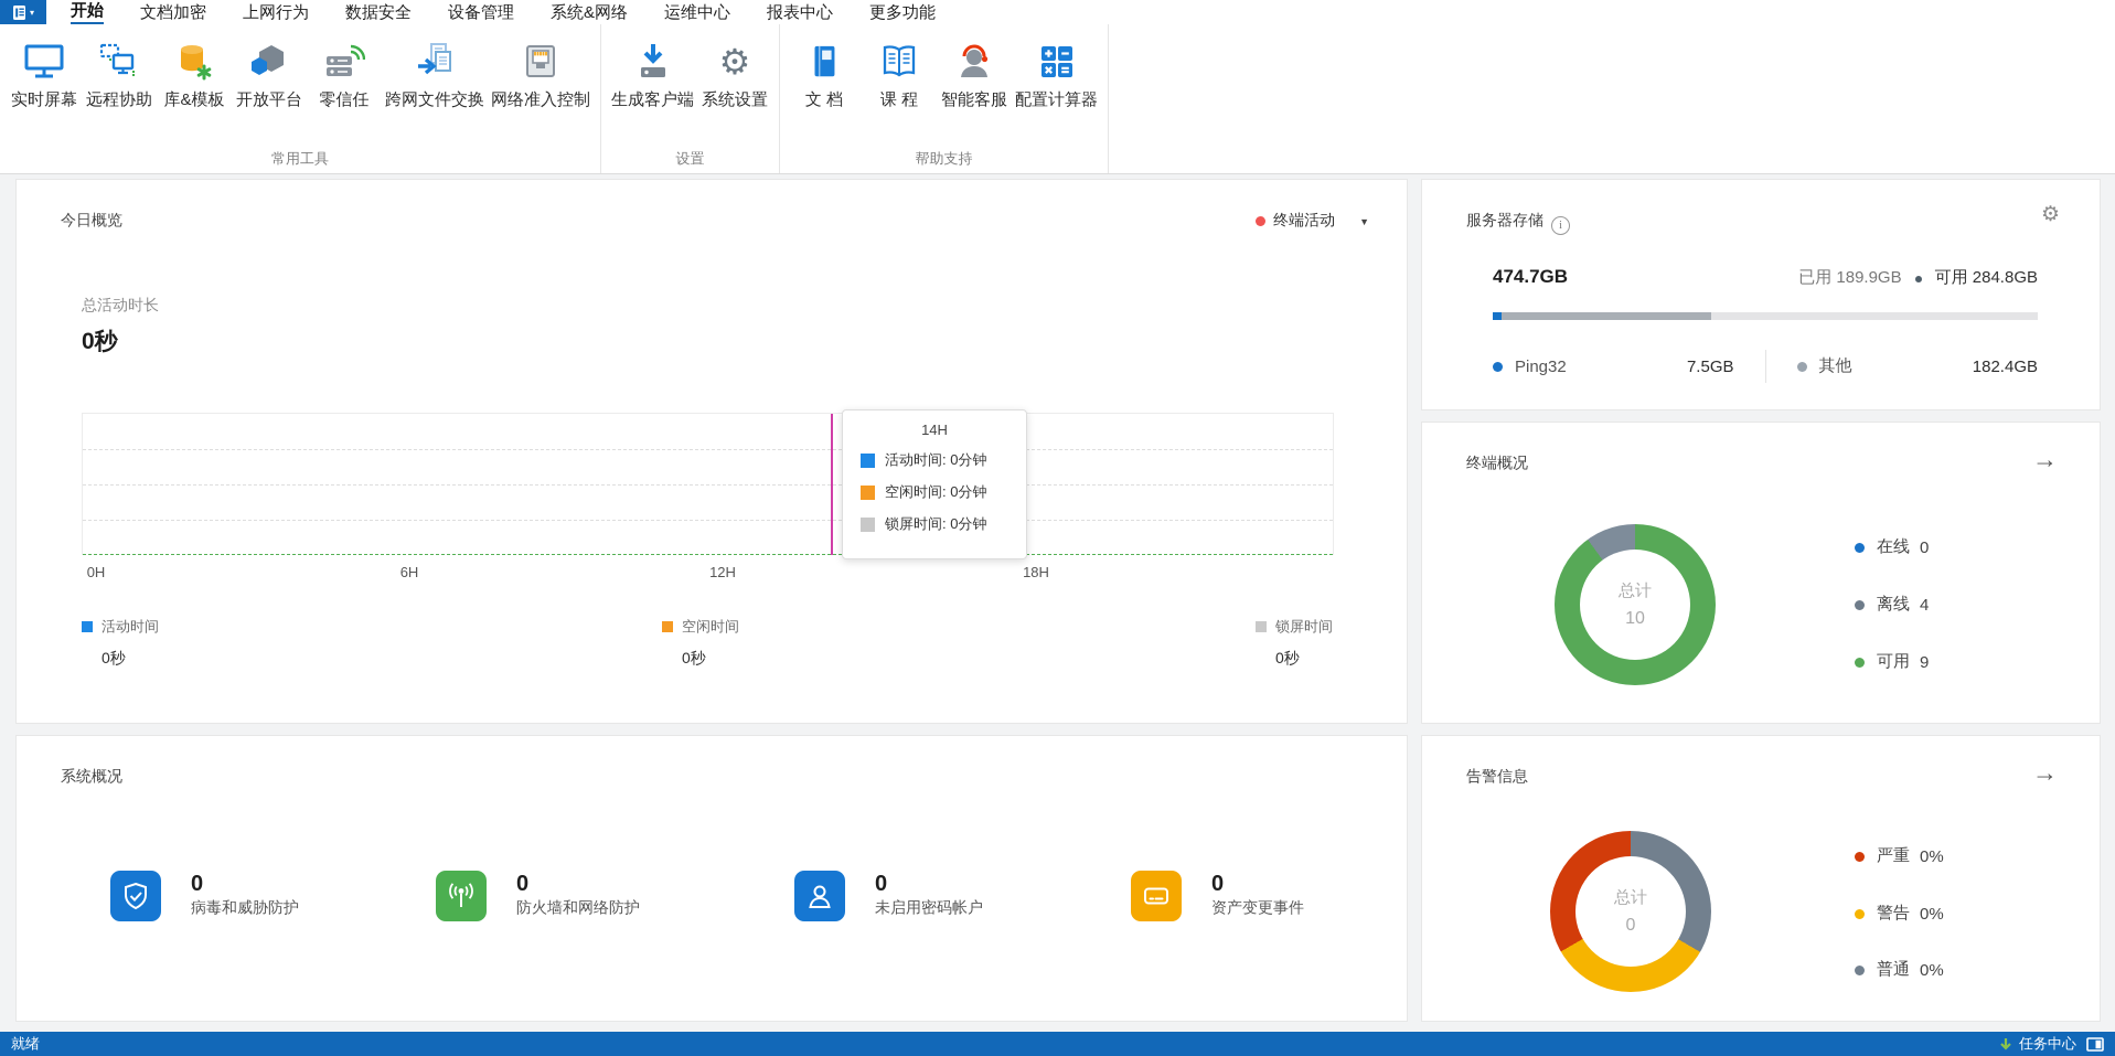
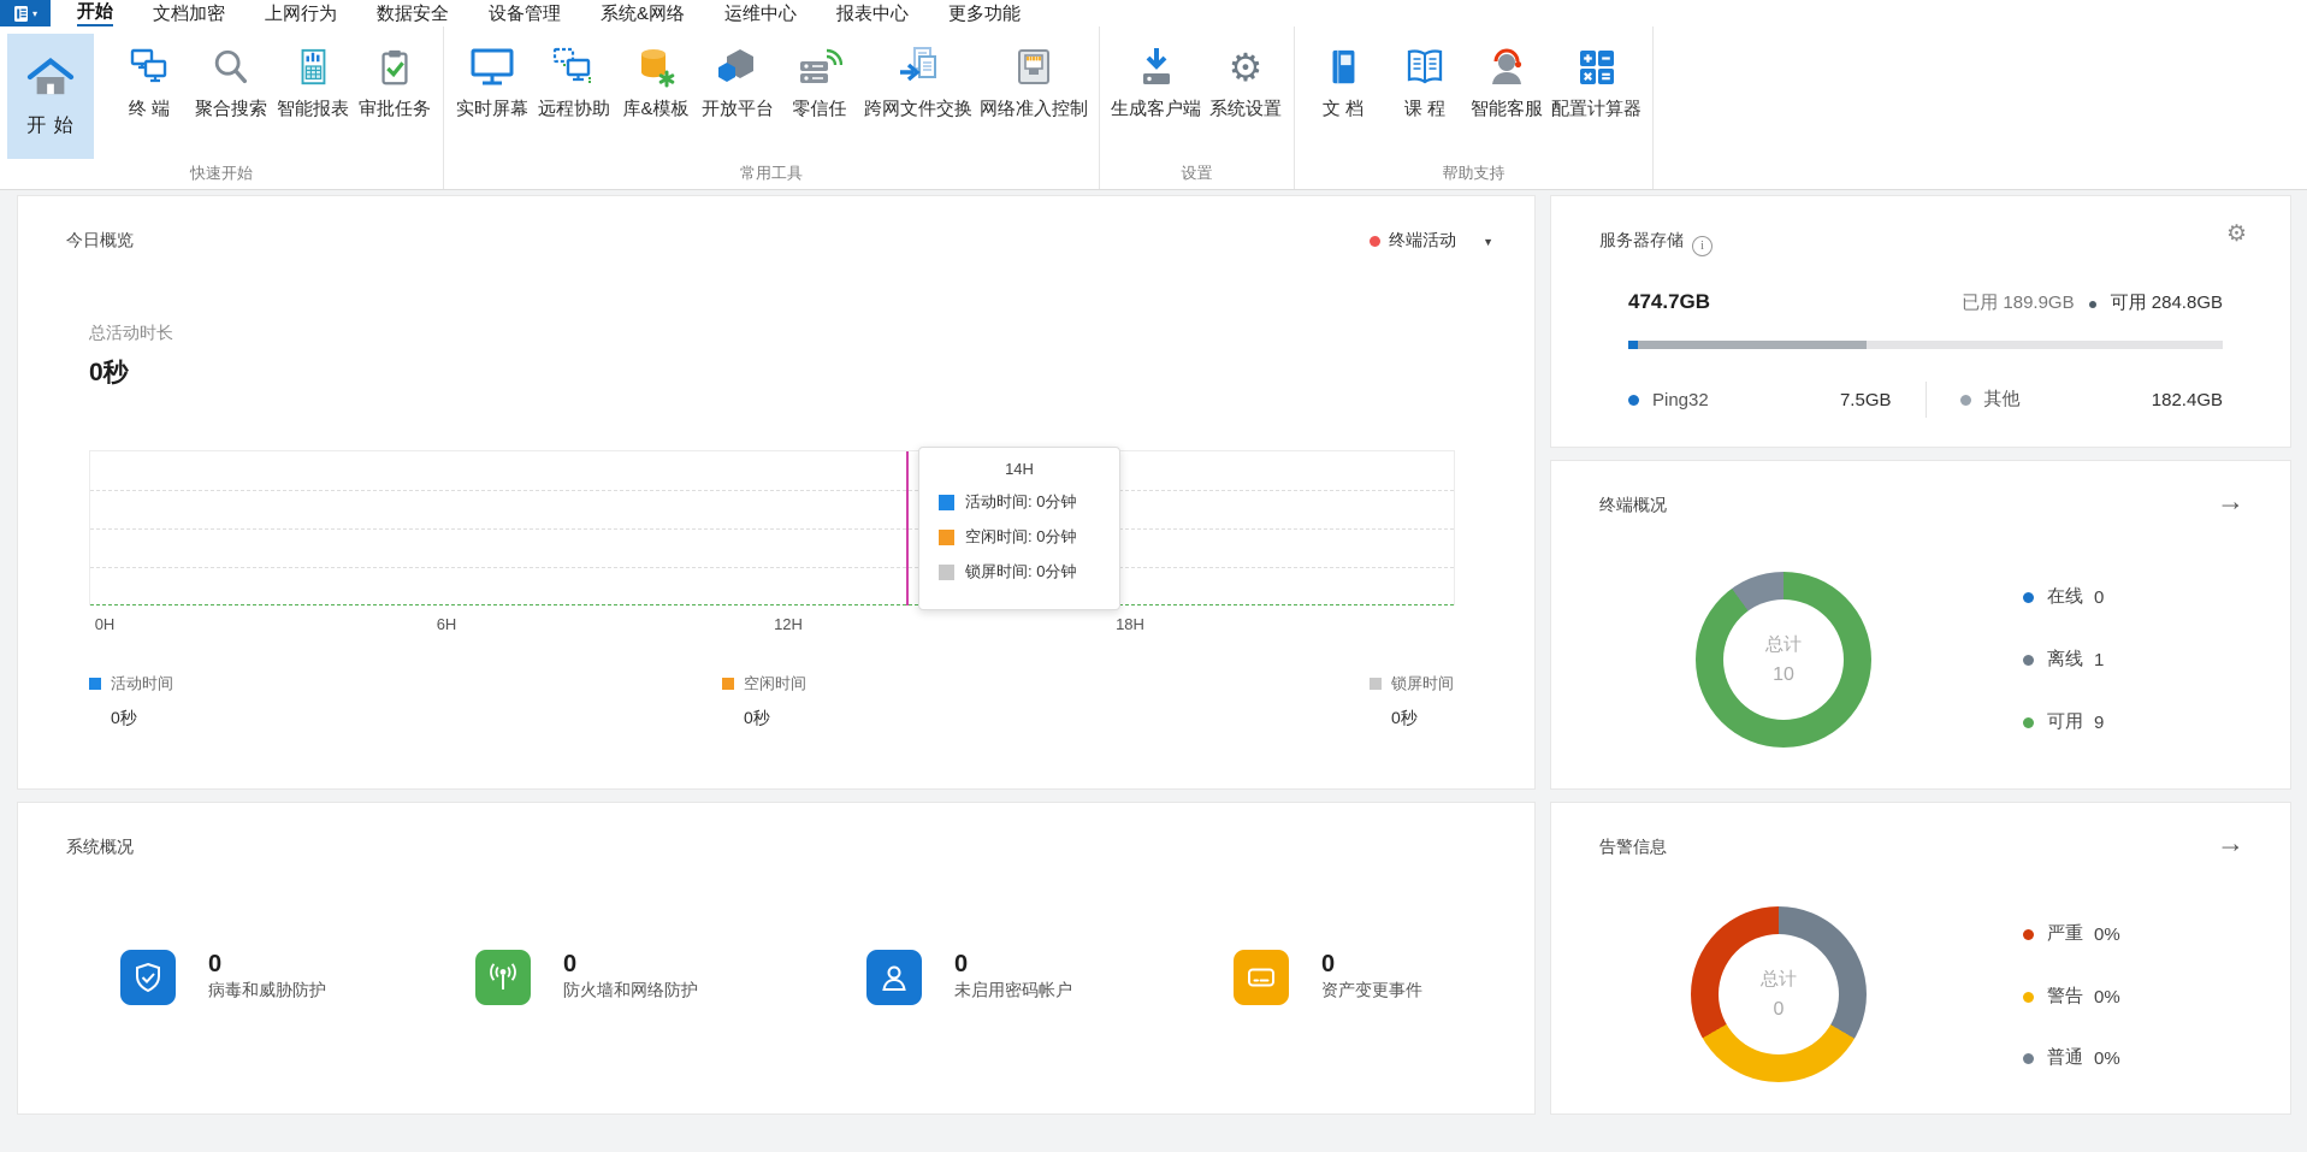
  ▾
  开始
  文档加密
  上网行为
  数据安全
  设备管理
  系统&网络
  运维中心
  报表中心
  更多功能
+ 开 始
+ 终 端
+ 聚合搜索
+ 智能报表
+ 审批任务
+ 快速开始
  实时屏幕
  远程协助
  库&模板
  开放平台
  零信任
  跨网文件交换
  网络准入控制
  常用工具
  生成客户端
  ⚙
  系统设置
  设置
  文 档
  课 程
  智能客服
  配置计算器
  帮助支持
  今日概览
  终端活动
  ▼
  总活动时长
  0秒
  0H
  6H
  12H
  18H
  14H
  活动时间: 0分钟
  空闲时间: 0分钟
  锁屏时间: 0分钟
  活动时间
  0秒
  空闲时间
  0秒
  锁屏时间
  0秒
  服务器存储 i
  ⚙
  474.7GB
  已用 189.9GB
  可用 284.8GB
  Ping32
  7.5GB
  其他
  182.4GB
  终端概况
  →
  总计
  10
  在线
  0
  离线
- 4
+ 1
  可用
  9
  系统概况
  0
  病毒和威胁防护
  0
  防火墙和网络防护
  0
  未启用密码帐户
  0
  资产变更事件
  告警信息
  →
  总计
  0
  严重
  0%
  警告
  0%
  普通
  0%
- 就绪
- 任务中心
